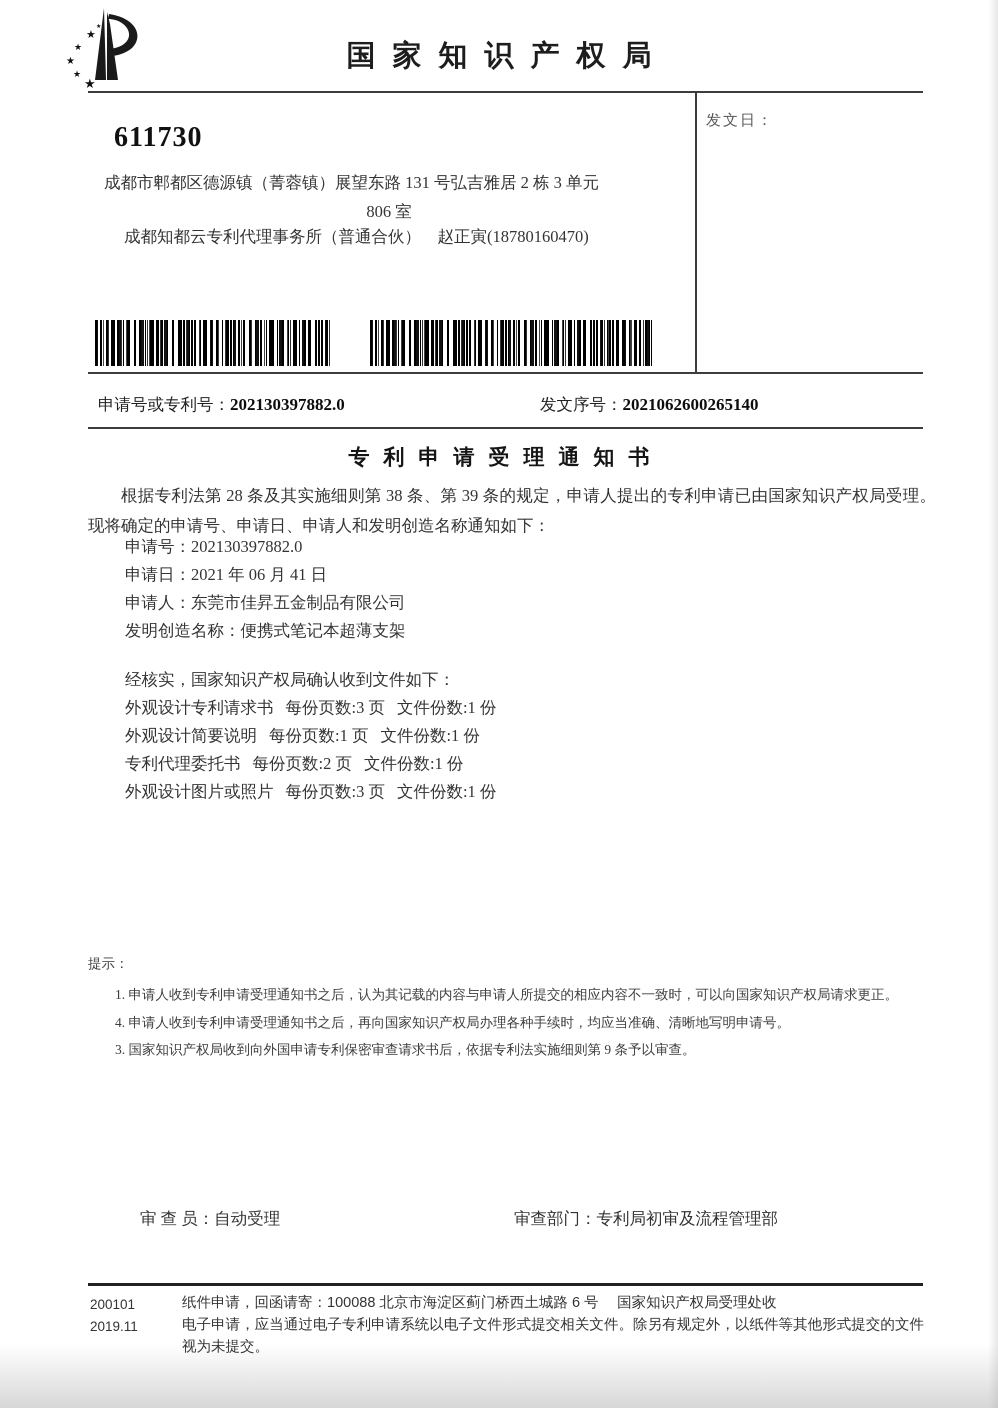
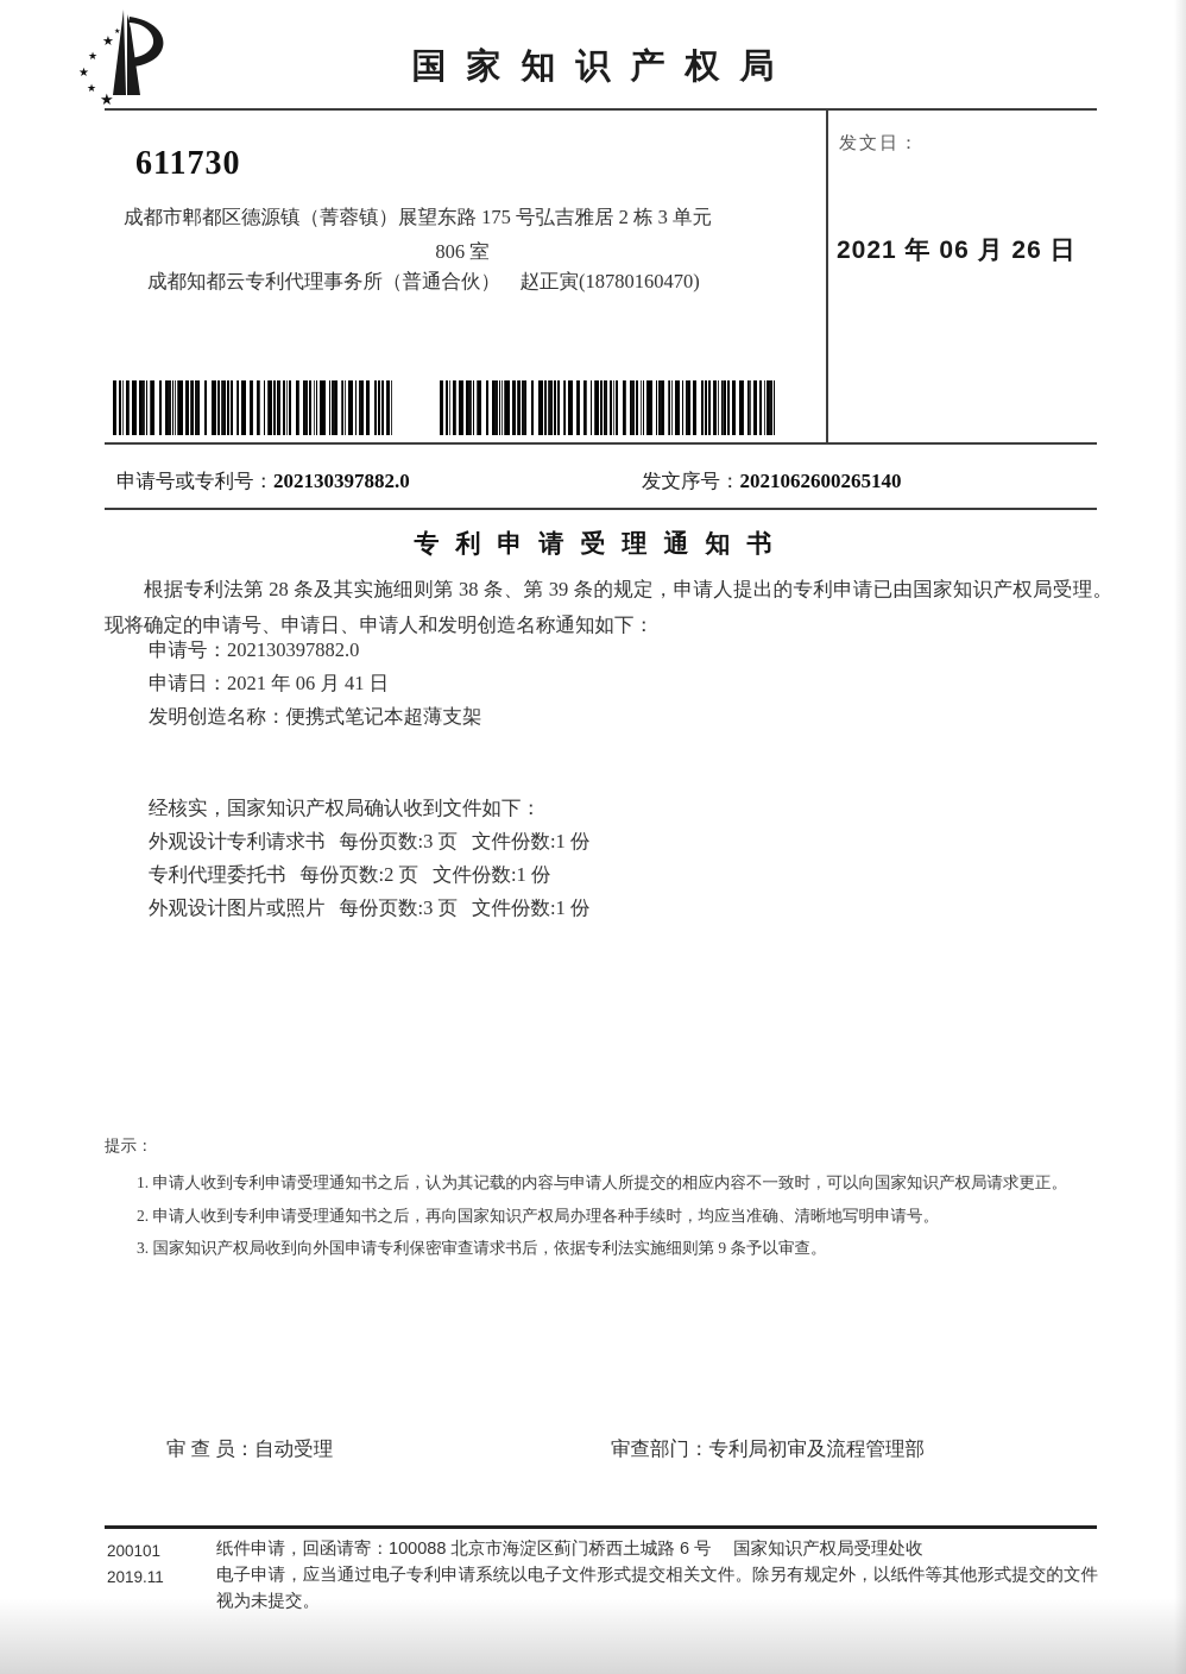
  ★
  ★
  ★
  ★
  ★
  国家知识产权局
  611730
- 成都市郫都区德源镇（菁蓉镇）展望东路 131 号弘吉雅居 2 栋 3 单元
+ 成都市郫都区德源镇（菁蓉镇）展望东路 175 号弘吉雅居 2 栋 3 单元
  806 室
  成都知都云专利代理事务所（普通合伙） 赵正寅(18780160470)
  发文日：
+ 2021 年 06 月 26 日
  申请号或专利号：202130397882.0
  发文序号：2021062600265140
  专利申请受理通知书
  根据专利法第 28 条及其实施细则第 38 条、第 39 条的规定，申请人提出的专利申请已由国家知识产权局受理。现将确定的申请号、申请日、申请人和发明创造名称通知如下：
  申请号：202130397882.0
  申请日：2021 年 06 月 41 日
- 申请人：东莞市佳昇五金制品有限公司
  发明创造名称：便携式笔记本超薄支架
  经核实，国家知识产权局确认收到文件如下：
  外观设计专利请求书 每份页数:3 页 文件份数:1 份
- 外观设计简要说明 每份页数:1 页 文件份数:1 份
  专利代理委托书 每份页数:2 页 文件份数:1 份
  外观设计图片或照片 每份页数:3 页 文件份数:1 份
  提示：
  1. 申请人收到专利申请受理通知书之后，认为其记载的内容与申请人所提交的相应内容不一致时，可以向国家知识产权局请求更正。
- 4. 申请人收到专利申请受理通知书之后，再向国家知识产权局办理各种手续时，均应当准确、清晰地写明申请号。
+ 2. 申请人收到专利申请受理通知书之后，再向国家知识产权局办理各种手续时，均应当准确、清晰地写明申请号。
  3. 国家知识产权局收到向外国申请专利保密审查请求书后，依据专利法实施细则第 9 条予以审查。
  审 查 员：自动受理
  审查部门：专利局初审及流程管理部
  200101
  2019.11
  纸件申请，回函请寄：100088 北京市海淀区蓟门桥西土城路 6 号 国家知识产权局受理处收
  电子申请，应当通过电子专利申请系统以电子文件形式提交相关文件。除另有规定外，以纸件等其他形式提交的文件
